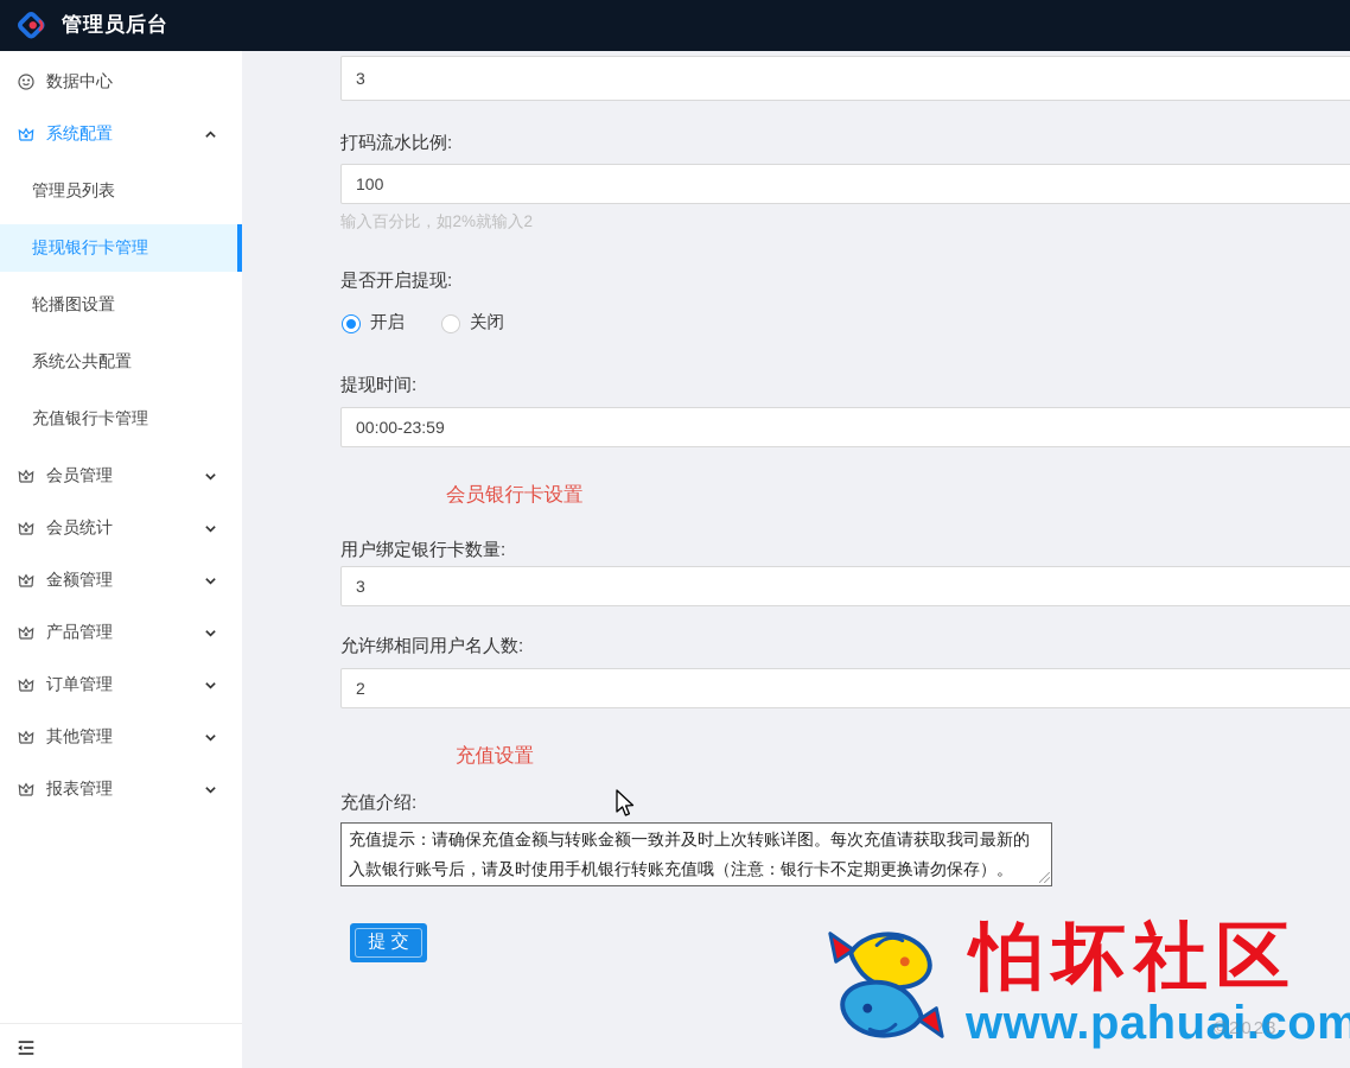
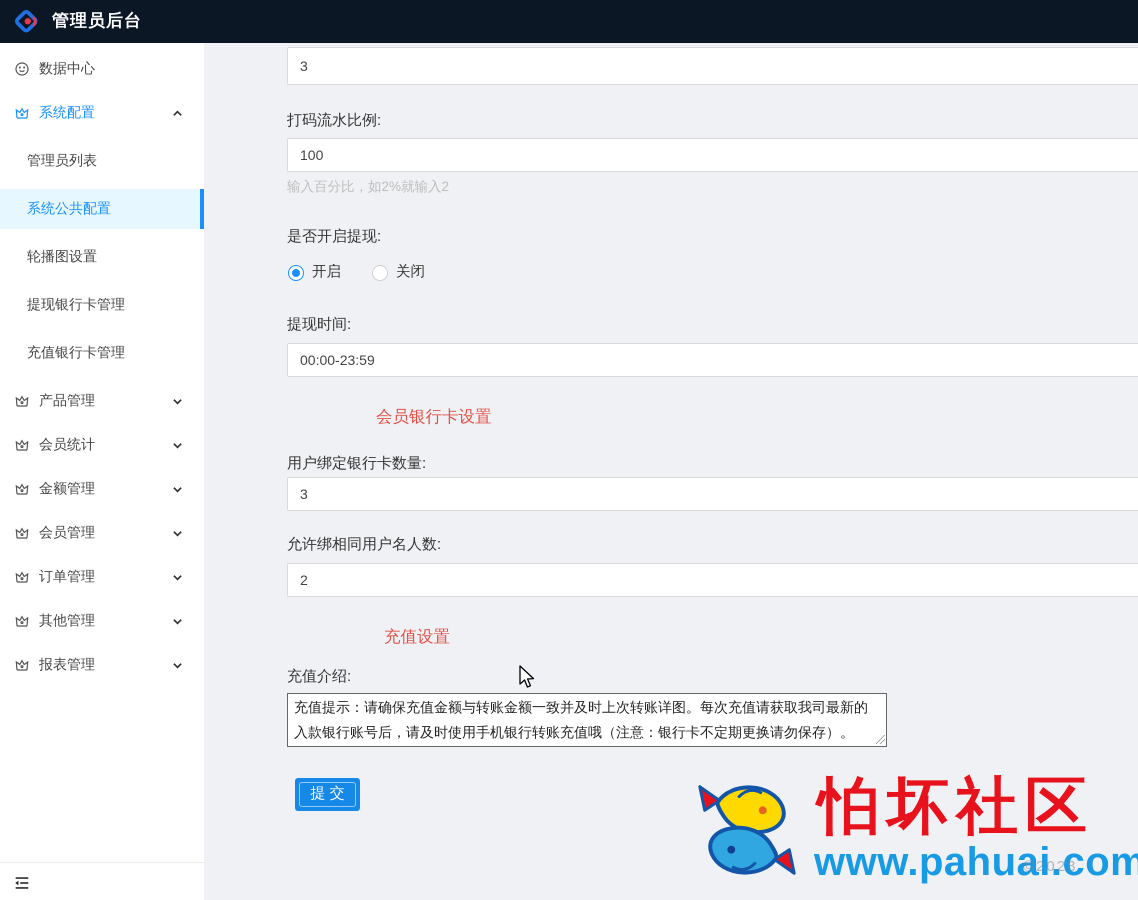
  管理员后台
  数据中心
  系统配置
  管理员列表
- 提现银行卡管理
+ 系统公共配置
  轮播图设置
- 系统公共配置
+ 提现银行卡管理
  充值银行卡管理
- 会员管理
+ 产品管理
  会员统计
  金额管理
- 产品管理
+ 会员管理
  订单管理
  其他管理
  报表管理
  3
  打码流水比例:
  100
  输入百分比，如2%就输入2
  是否开启提现:
  开启
  关闭
  提现时间:
  00:00-23:59
  会员银行卡设置
  用户绑定银行卡数量:
  3
  允许绑相同用户名人数:
  2
  充值设置
  充值介绍:
  提 交
  怕坏社区
  www.pahuai.com
  ©2023
